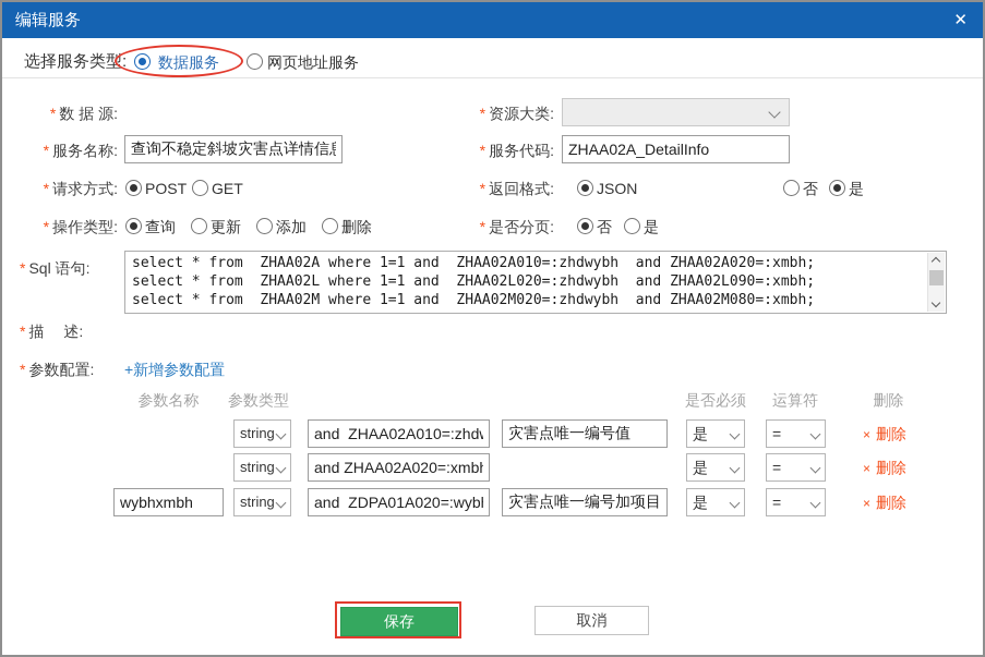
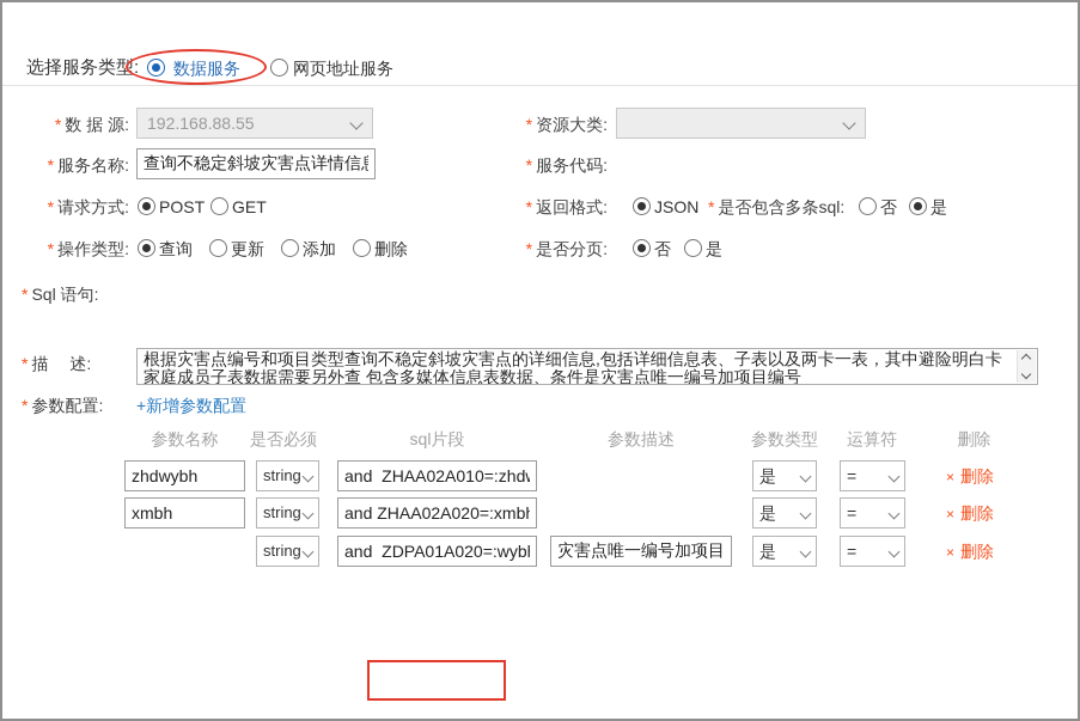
- 编辑服务
- ✕
  选择服务类型:
  数据服务
  网页地址服务
  * 数 据 源:
+ 192.168.88.55
  * 资源大类:
  * 服务名称:
  查询不稳定斜坡灾害点详情信
  * 服务代码:
- ZHAA02A_DetailInfo
  * 请求方式:
  POST
  GET
  * 返回格式:
  JSON
+ * 是否包含多条sql:
  否
  是
  * 操作类型:
  查询
  更新
  添加
  删除
  * 是否分页:
  否
  是
  * Sql 语句:
- select * from ZHAA02A where 1=1 and ZHAA02A010=:zhdwybh and ZHAA02A020=:xmbh;
- select * from ZHAA02L where 1=1 and ZHAA02L020=:zhdwybh and ZHAA02L090=:xmbh;
- select * from ZHAA02M where 1=1 and ZHAA02M020=:zhdwybh and ZHAA02M080=:xmbh;
  * 描 述:
+ 根据灾害点编号和项目类型查询不稳定斜坡灾害点的详细信息,包括详细信息表、子表以及两卡一表，其中避险明白卡家庭成员子表数据需要另外查 包含多媒体信息表数据、条件是灾害点唯一编号加项目编号
  * 参数配置:
  +新增参数配置
  参数名称
- 参数类型
+ 是否必须
+ sql片段
+ 参数描述
- 是否必须
+ 参数类型
  运算符
  删除
+ zhdwybh
  string
  and ZHAA02A010=:zhd
- 灾害点唯一编号值
  是
  =
  × 删除
+ xmbh
  string
  and ZHAA02A020=:xmb
  是
  =
  × 删除
- wybhxmbh
  string
  and ZDPA01A020=:wyb
  灾害点唯一编号加项目
  是
  =
  × 删除
- 保存
- 取消
